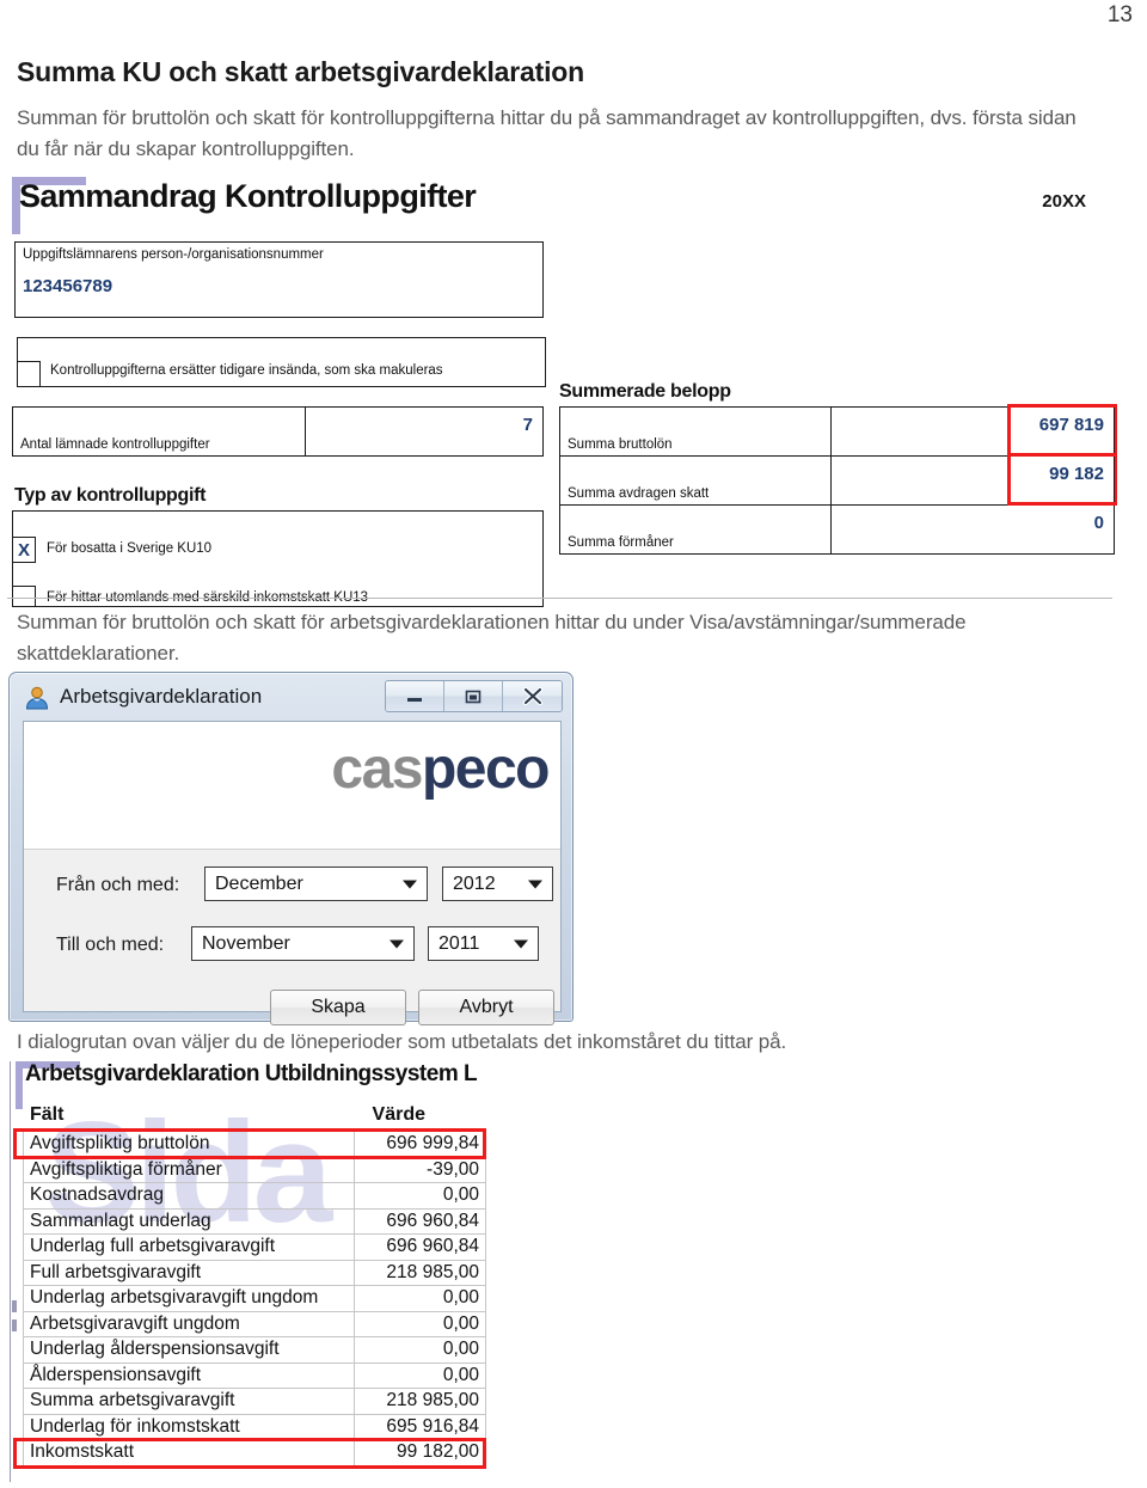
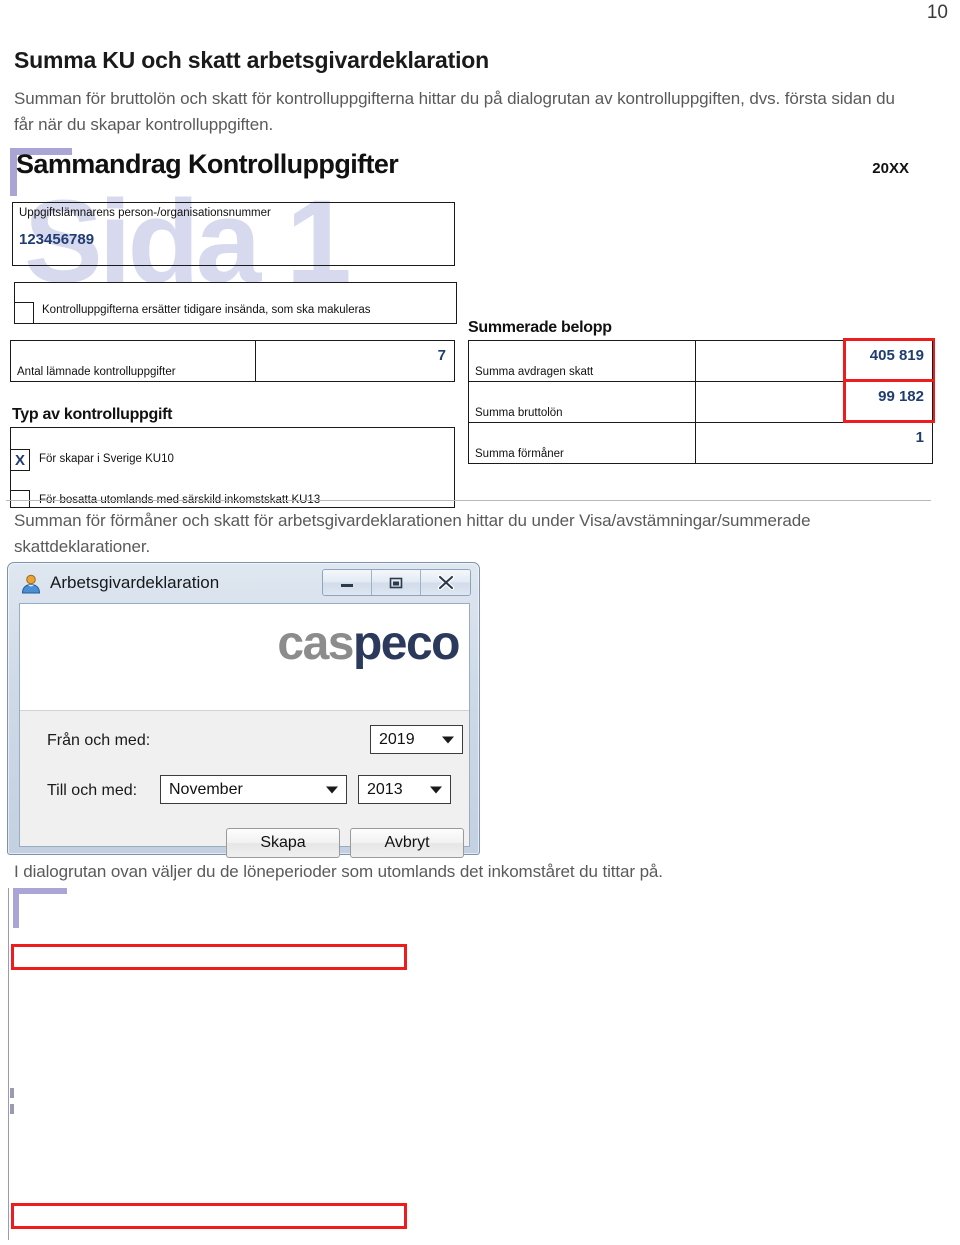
- 13
+ 10
  Summa KU och skatt arbetsgivardeklaration
- Summan för bruttolön och skatt för kontrolluppgifterna hittar du på sammandraget av kontrolluppgiften, dvs. första sidan du får när du skapar kontrolluppgiften.
+ Summan för bruttolön och skatt för kontrolluppgifterna hittar du på dialogrutan av kontrolluppgiften, dvs. första sidan du får när du skapar kontrolluppgiften.
+ Sida 1
  Sammandrag Kontrolluppgifter
  20XX
  Uppgiftslämnarens person-/organisationsnummer
  123456789
  Kontrolluppgifterna ersätter tidigare insända, som ska makuleras
  Antal lämnade kontrolluppgifter
  7
  Typ av kontrolluppgift
  X
- För bosatta i Sverige KU10
+ För skapar i Sverige KU10
- För hittar utomlands med särskild inkomstskatt KU13
+ För bosatta utomlands med särskild inkomstskatt KU13
  Summerade belopp
- Summa bruttolön
+ Summa avdragen skatt
- 697 819
+ 405 819
- Summa avdragen skatt
+ Summa bruttolön
  99 182
  Summa förmåner
- 0
+ 1
- Summan för bruttolön och skatt för arbetsgivardeklarationen hittar du under Visa/avstämningar/summerade skattdeklarationer.
+ Summan för förmåner och skatt för arbetsgivardeklarationen hittar du under Visa/avstämningar/summerade skattdeklarationer.
  Arbetsgivardeklaration
  caspeco
  Från och med:
- December
- 2012
+ 2019
  Till och med:
  November
- 2011
+ 2013
  Skapa
  Avbryt
- I dialogrutan ovan väljer du de löneperioder som utbetalats det inkomståret du tittar på.
+ I dialogrutan ovan väljer du de löneperioder som utomlands det inkomståret du tittar på.
- Sida
- Arbetsgivardeklaration Utbildningssystem L
- Fält
- Värde
- Avgiftspliktig bruttolön	696 999,84
- Avgiftspliktiga förmåner	-39,00
- Kostnadsavdrag	0,00
- Sammanlagt underlag	696 960,84
- Underlag full arbetsgivaravgift	696 960,84
- Full arbetsgivaravgift	218 985,00
- Underlag arbetsgivaravgift ungdom	0,00
- Arbetsgivaravgift ungdom	0,00
- Underlag ålderspensionsavgift	0,00
- Ålderspensionsavgift	0,00
- Summa arbetsgivaravgift	218 985,00
- Underlag för inkomstskatt	695 916,84
- Inkomstskatt	99 182,00
